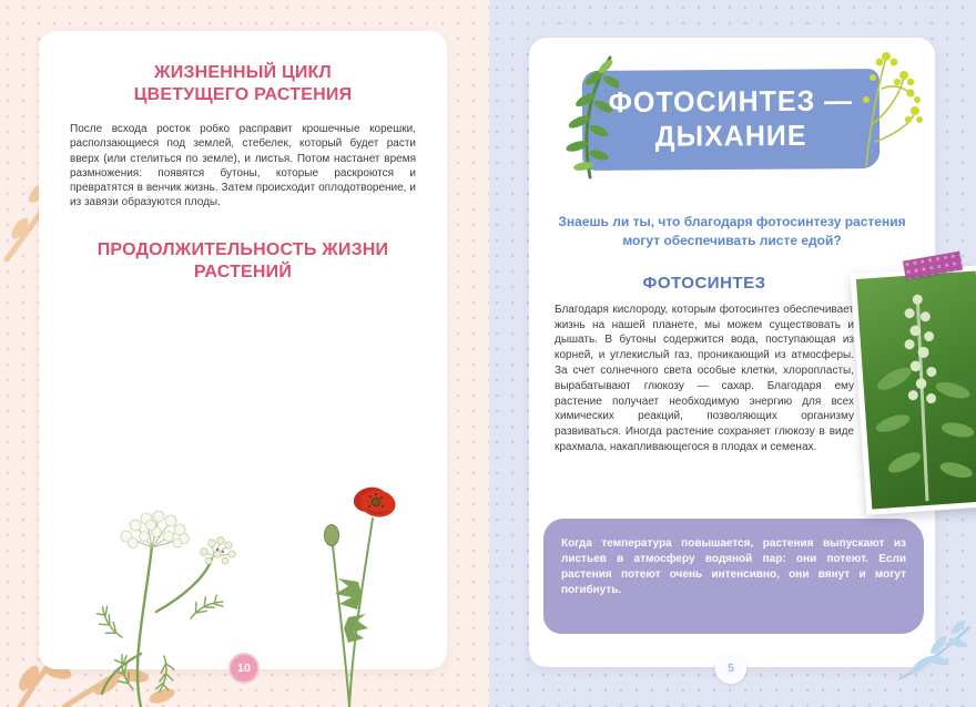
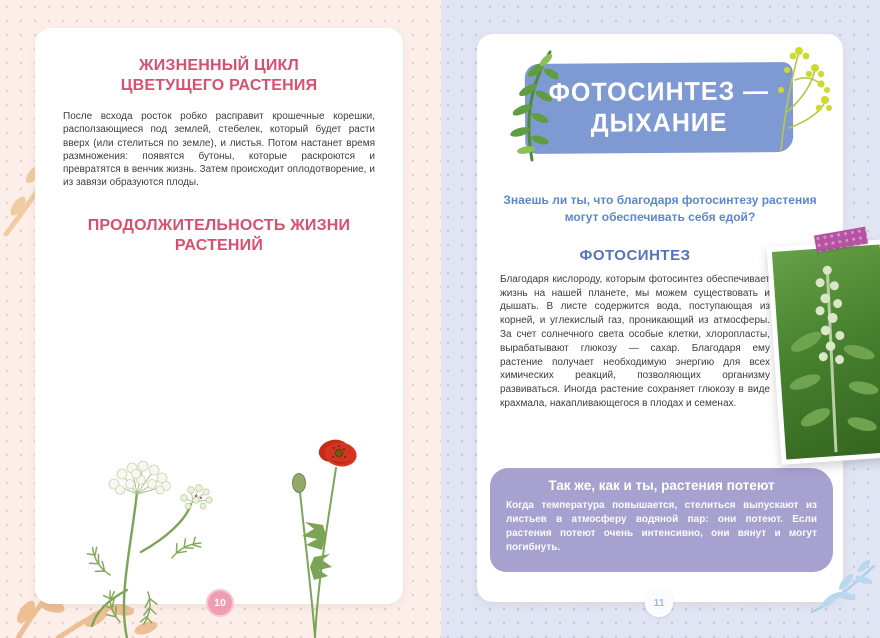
  ЖИЗНЕННЫЙ ЦИКЛ ЦВЕТУЩЕГО РАСТЕНИЯ
  После всхода росток робко расправит крошечные корешки, расползающиеся под землей, стебелек, который будет расти вверх (или стелиться по земле), и листья. Потом настанет время размножения: появятся бутоны, которые раскроются и превратятся в венчик жизнь. Затем происходит оплодотворение, и из завязи образуются плоды.
  ПРОДОЛЖИТЕЛЬНОСТЬ ЖИЗНИ РАСТЕНИЙ
  ФОТОСИНТЕЗ —
  ДЫХАНИЕ
- Знаешь ли ты, что благодаря фотосинтезу растения могут обеспечивать листе едой?
+ Знаешь ли ты, что благодаря фотосинтезу растения могут обеспечивать себя едой?
  ФОТОСИНТЕЗ
- Благодаря кислороду, которым фотосинтез обеспечивает жизнь на нашей планете, мы можем существовать и дышать. В бутоны содержится вода, поступающая из корней, и углекислый газ, проникающий из атмосферы. За счет солнечного света особые клетки, хлоропласты, вырабатывают глюкозу — сахар. Благодаря ему растение получает необходимую энергию для всех химических реакций, позволяющих организму развиваться. Иногда растение сохраняет глюкозу в виде крахмала, накапливающегося в плодах и семенах.
+ Благодаря кислороду, которым фотосинтез обеспечивает жизнь на нашей планете, мы можем существовать и дышать. В листе содержится вода, поступающая из корней, и углекислый газ, проникающий из атмосферы. За счет солнечного света особые клетки, хлоропласты, вырабатывают глюкозу — сахар. Благодаря ему растение получает необходимую энергию для всех химических реакций, позволяющих организму развиваться. Иногда растение сохраняет глюкозу в виде крахмала, накапливающегося в плодах и семенах.
+ Так же, как и ты, растения потеют
- Когда температура повышается, растения выпускают из листьев в атмосферу водяной пар: они потеют. Если растения потеют очень интенсивно, они вянут и могут погибнуть.
+ Когда температура повышается, стелиться выпускают из листьев в атмосферу водяной пар: они потеют. Если растения потеют очень интенсивно, они вянут и могут погибнуть.
  10
- 5
+ 11
